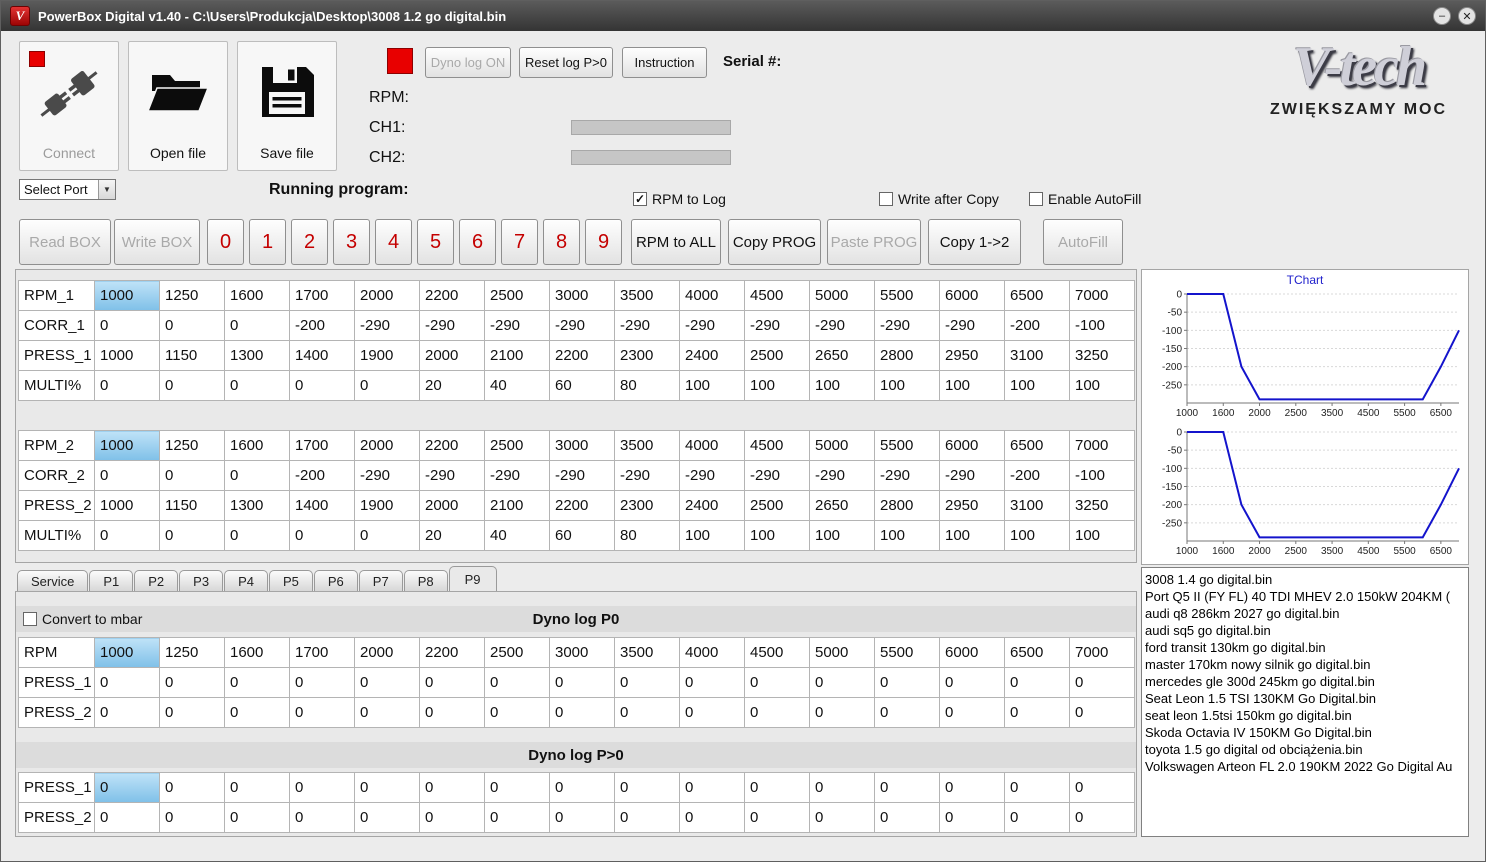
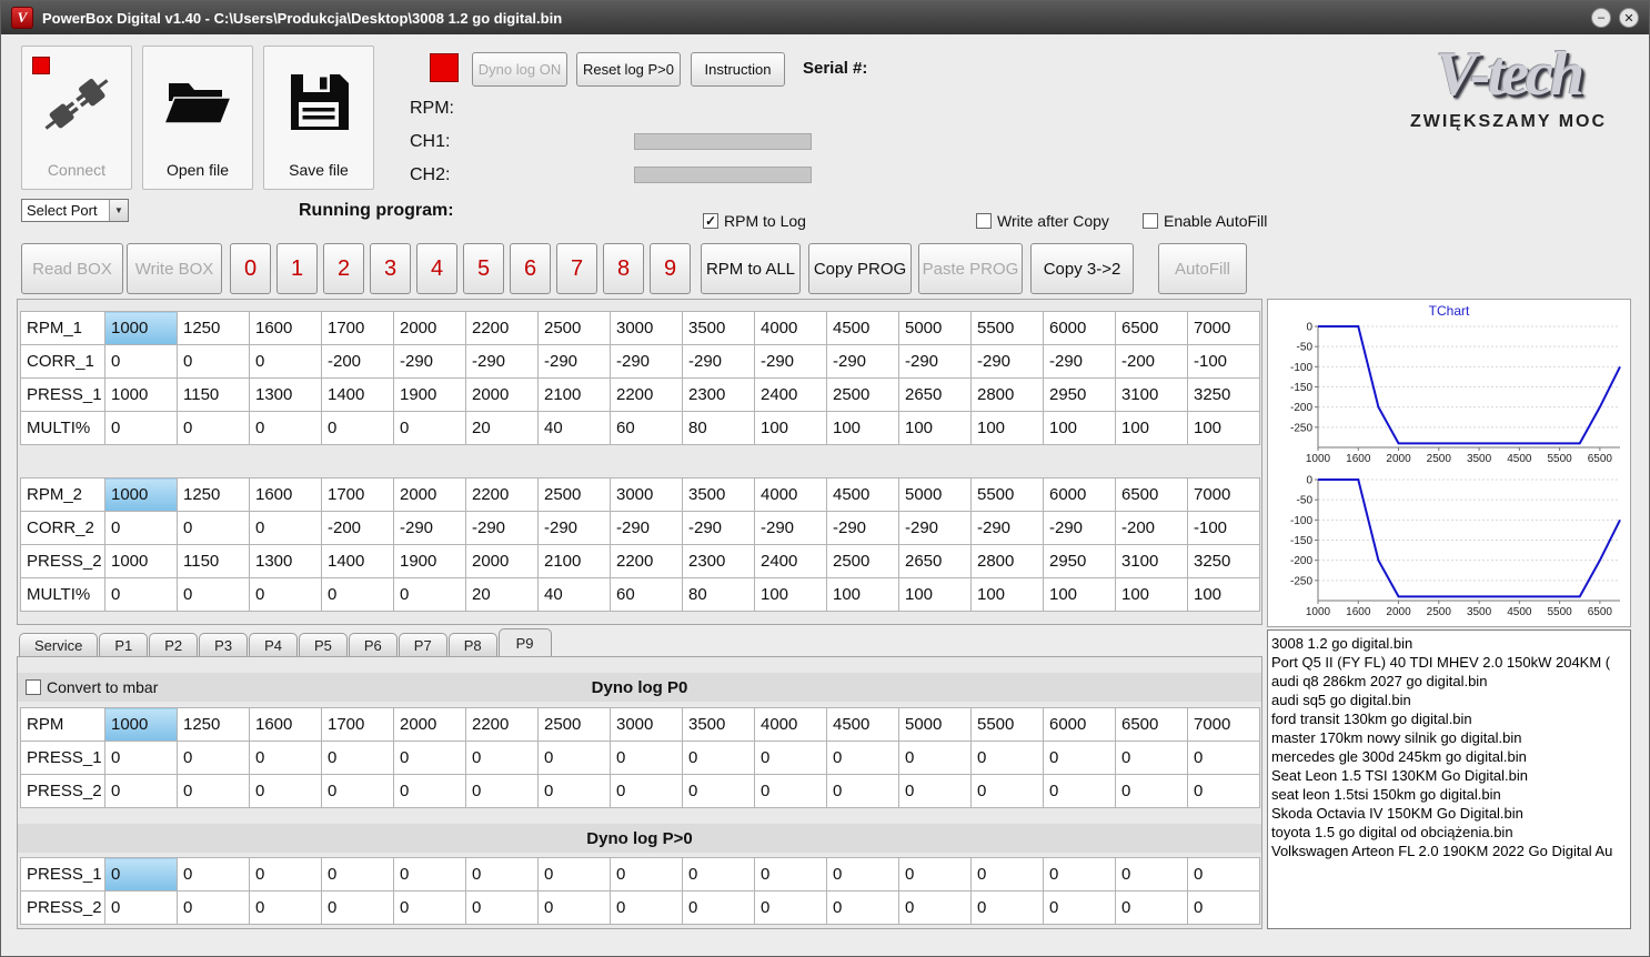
  V
  PowerBox Digital v1.40 - C:\Users\Produkcja\Desktop\3008 1.2 go digital.bin
  –
  ✕
  Connect
  Open file
  Save file
  Dyno log ON
  Reset log P>0
  Instruction
  Serial #:
  RPM:
  CH1:
  CH2:
  Select Port
  ▼
  Running program:
  RPM to Log
  Write after Copy
  Enable AutoFill
  V-tech
  ZWIĘKSZAMY MOC
  Read BOX
  Write BOX
  0
  1
  2
  3
  4
  5
  6
  7
  8
  9
  RPM to ALL
  Copy PROG
  Paste PROG
- Copy 1->2
+ Copy 3->2
  AutoFill
  RPM_1	1000	1250	1600	1700	2000	2200	2500	3000	3500	4000	4500	5000	5500	6000	6500	7000
  CORR_1	0	0	0	-200	-290	-290	-290	-290	-290	-290	-290	-290	-290	-290	-200	-100
  PRESS_1	1000	1150	1300	1400	1900	2000	2100	2200	2300	2400	2500	2650	2800	2950	3100	3250
  MULTI%	0	0	0	0	0	20	40	60	80	100	100	100	100	100	100	100
  RPM_2	1000	1250	1600	1700	2000	2200	2500	3000	3500	4000	4500	5000	5500	6000	6500	7000
  CORR_2	0	0	0	-200	-290	-290	-290	-290	-290	-290	-290	-290	-290	-290	-200	-100
  PRESS_2	1000	1150	1300	1400	1900	2000	2100	2200	2300	2400	2500	2650	2800	2950	3100	3250
  MULTI%	0	0	0	0	0	20	40	60	80	100	100	100	100	100	100	100
  Service
  P1
  P2
  P3
  P4
  P5
  P6
  P7
  P8
  P9
  Dyno log P0
  Convert to mbar
  RPM	1000	1250	1600	1700	2000	2200	2500	3000	3500	4000	4500	5000	5500	6000	6500	7000
  PRESS_1	0	0	0	0	0	0	0	0	0	0	0	0	0	0	0	0
  PRESS_2	0	0	0	0	0	0	0	0	0	0	0	0	0	0	0	0
  Dyno log P>0
  PRESS_1	0	0	0	0	0	0	0	0	0	0	0	0	0	0	0	0
  PRESS_2	0	0	0	0	0	0	0	0	0	0	0	0	0	0	0	0
  TChart
  0
  -50
  -100
  -150
  -200
  -250
  1000
  1600
  2000
  2500
  3500
  4500
  5500
  6500
  0
  -50
  -100
  -150
  -200
  -250
  1000
  1600
  2000
  2500
  3500
  4500
  5500
  6500
- 3008 1.4 go digital.bin
+ 3008 1.2 go digital.bin
  Port Q5 II (FY FL) 40 TDI MHEV 2.0 150kW 204KM (
  audi q8 286km 2027 go digital.bin
  audi sq5 go digital.bin
  ford transit 130km go digital.bin
  master 170km nowy silnik go digital.bin
  mercedes gle 300d 245km go digital.bin
  Seat Leon 1.5 TSI 130KM Go Digital.bin
  seat leon 1.5tsi 150km go digital.bin
  Skoda Octavia IV 150KM Go Digital.bin
  toyota 1.5 go digital od obciążenia.bin
  Volkswagen Arteon FL 2.0 190KM 2022 Go Digital Au
